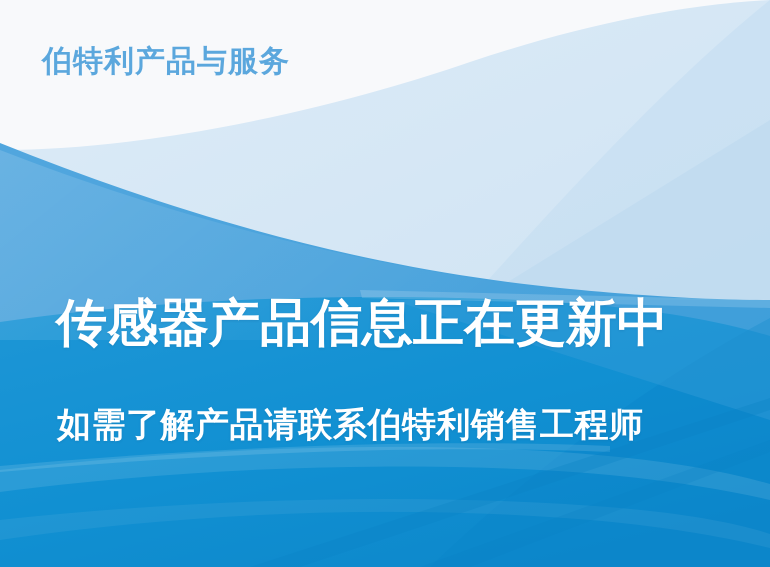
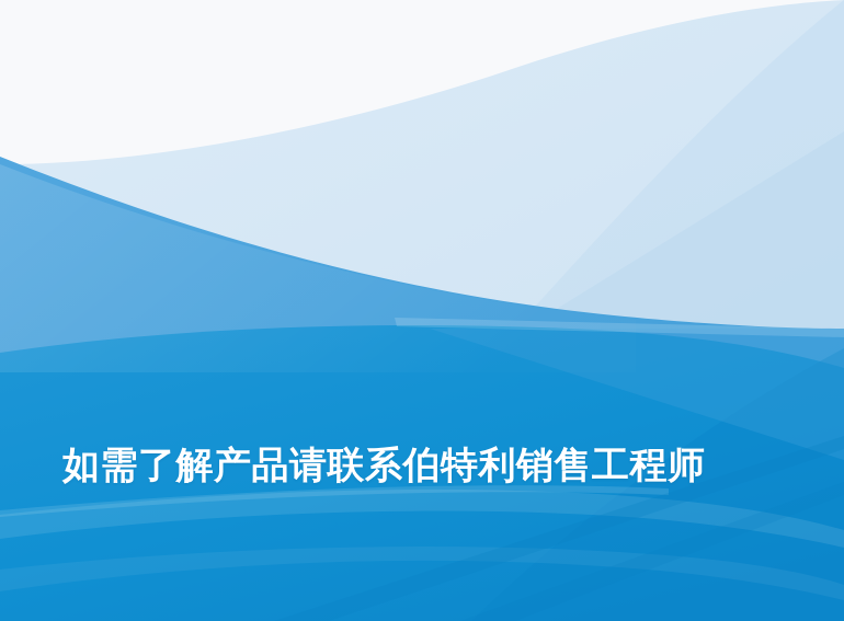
- 伯特利产品与服务
- 传感器产品信息正在更新中
  如需了解产品请联系伯特利销售工程师
